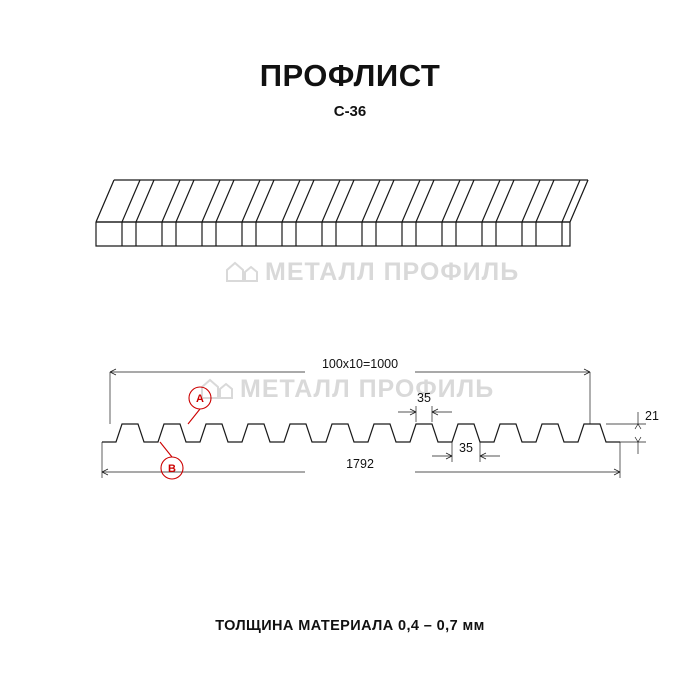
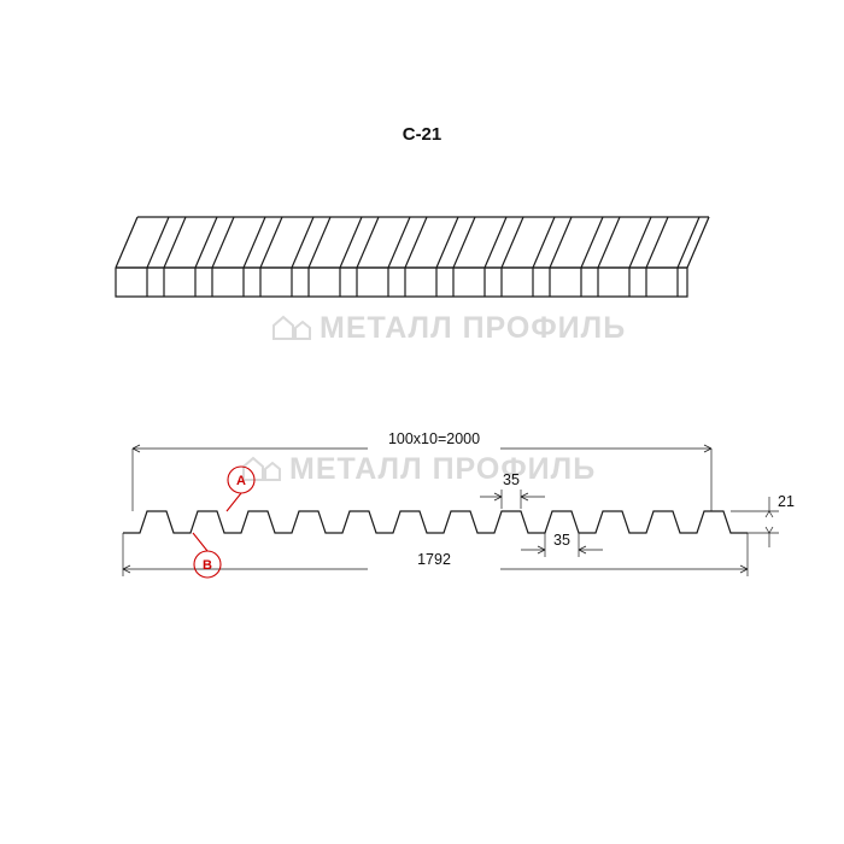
- ПРОФЛИСТ
- С-36
+ С-21
  МЕТАЛЛ ПРОФИЛЬ
  МЕТАЛЛ ПРОФИЛЬ
- 100х10=1000
+ 100х10=2000
  21
  35
  35
  1792
  A
  B
- ТОЛЩИНА МАТЕРИАЛА 0,4 – 0,7 мм
